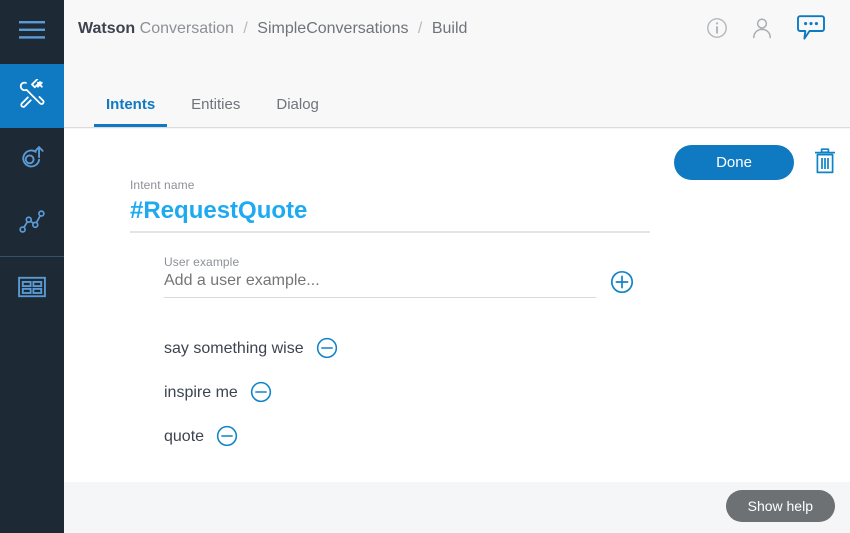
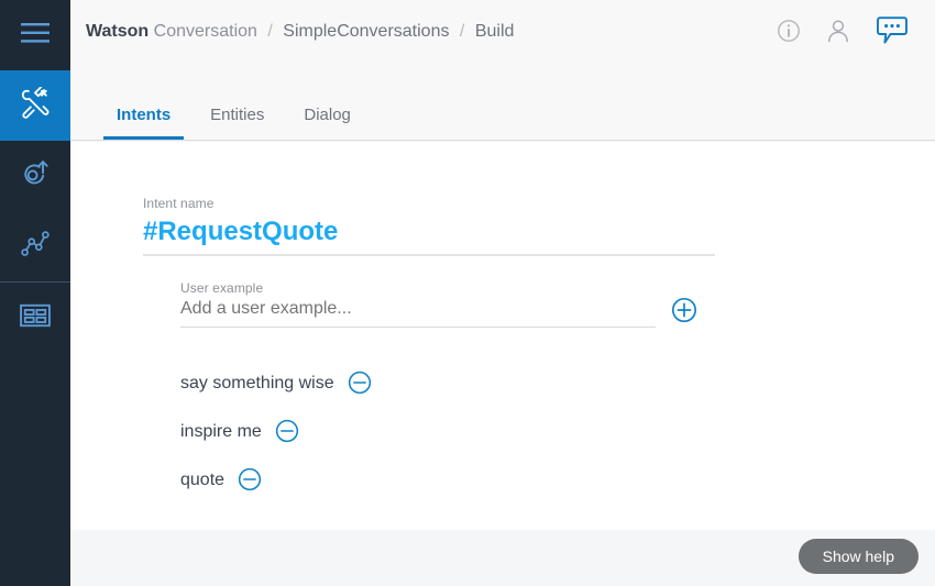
  Watson Conversation / SimpleConversations / Build
  Intents
  Entities
  Dialog
- Done
  Intent name
  #RequestQuote
  User example
  Add a user example...
  say something wise
  inspire me
  quote
  Show help
